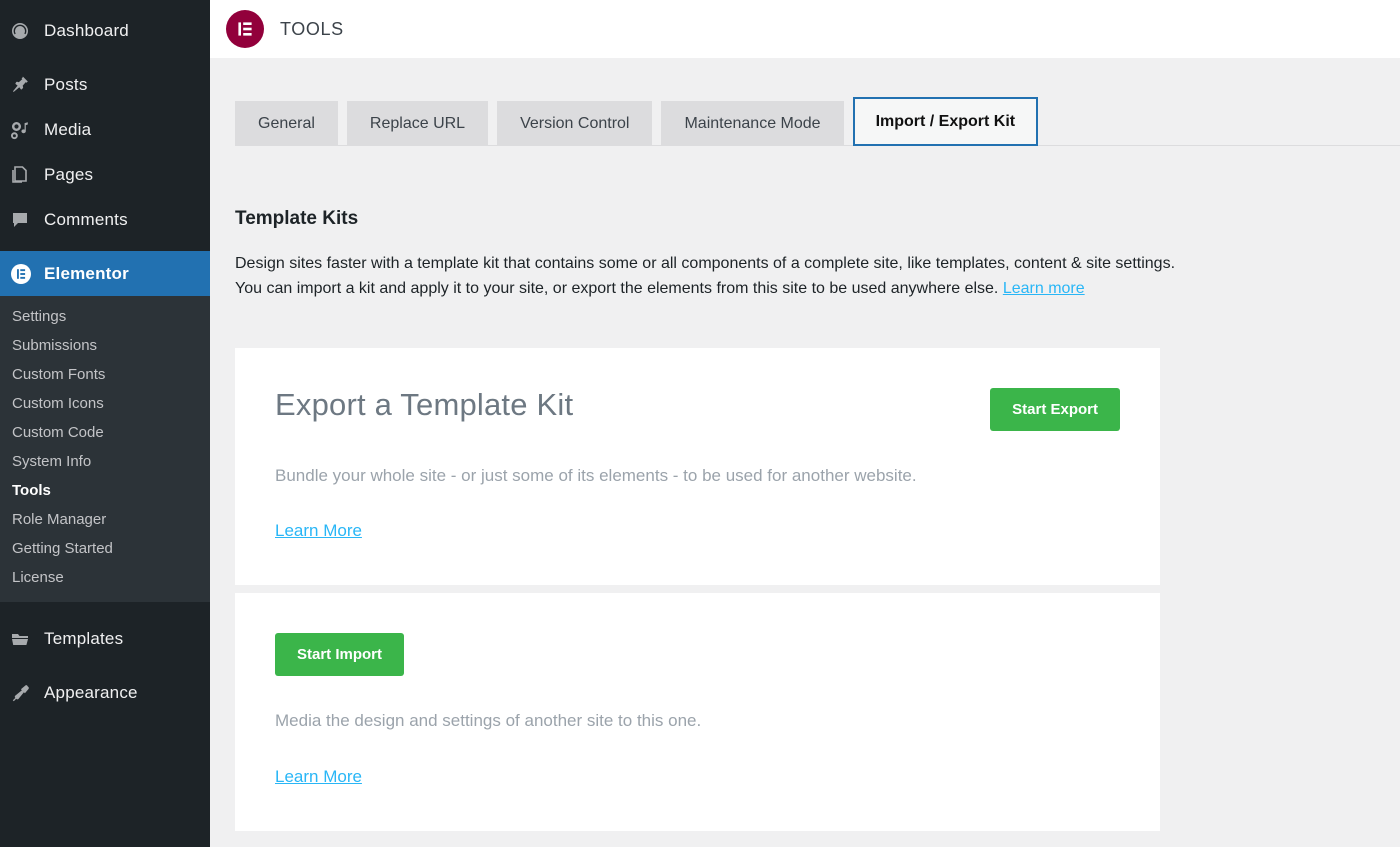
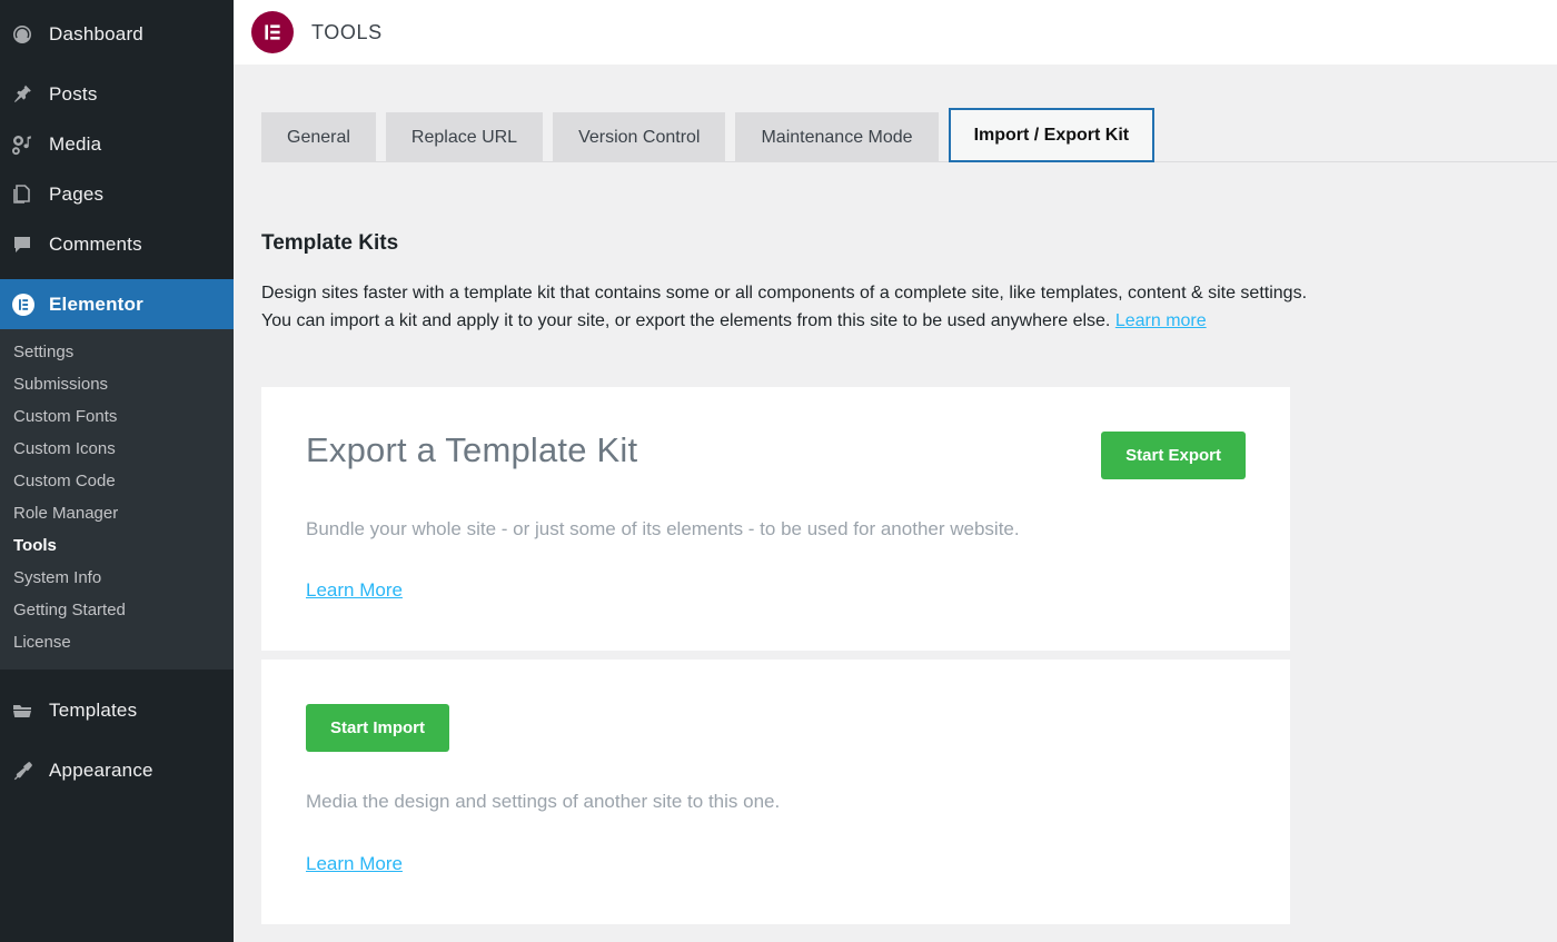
  Dashboard
  Posts
  Media
  Pages
  Comments
  Elementor
  Settings
  Submissions
  Custom Fonts
  Custom Icons
  Custom Code
- System Info
+ Role Manager
  Tools
- Role Manager
+ System Info
  Getting Started
  License
  Templates
  Appearance
  TOOLS
  General
  Replace URL
  Version Control
  Maintenance Mode
  Import / Export Kit
  Template Kits
  Design sites faster with a template kit that contains some or all components of a complete site, like templates, content & site settings.
  You can import a kit and apply it to your site, or export the elements from this site to be used anywhere else. Learn more
  Export a Template Kit
  Start Export
  Bundle your whole site - or just some of its elements - to be used for another website.
  Learn More
  Start Import
  Media the design and settings of another site to this one.
  Learn More
